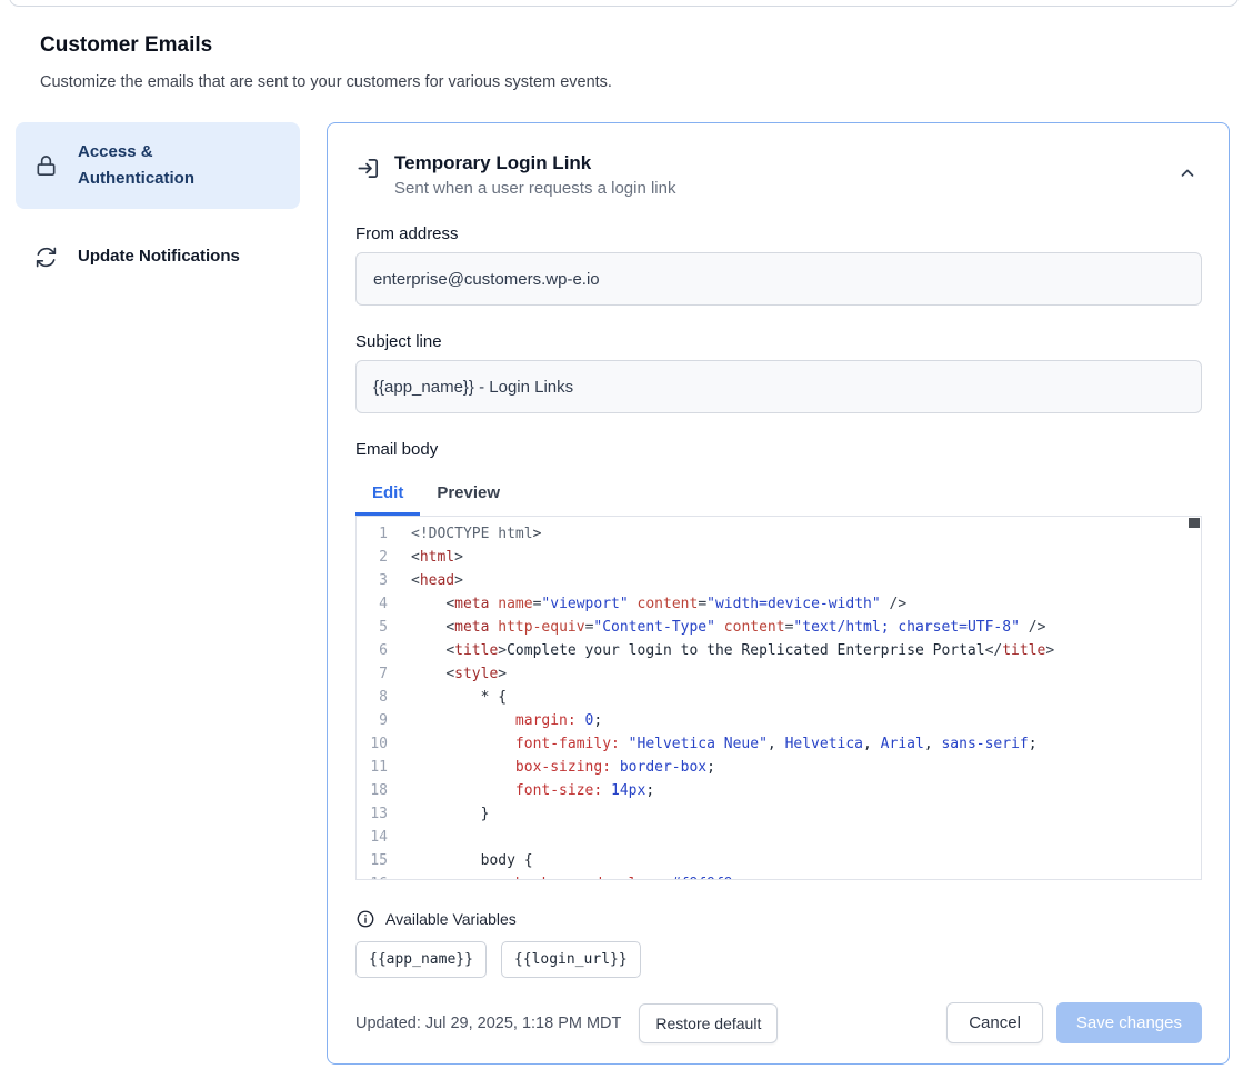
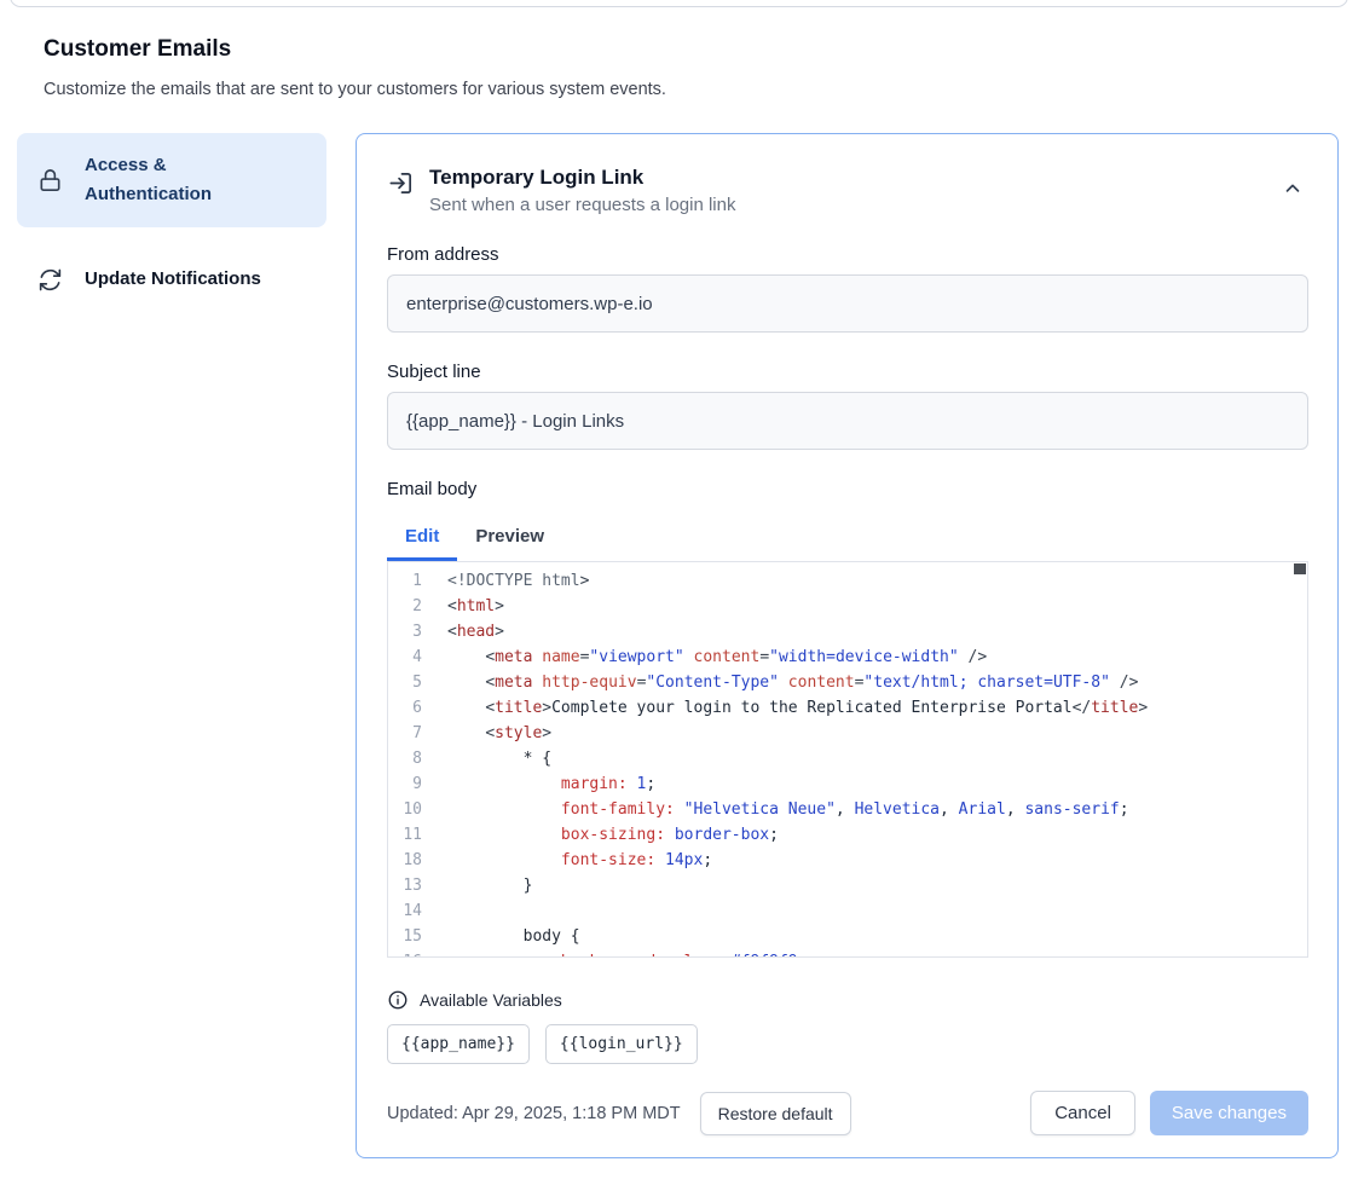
  Customer Emails
  Customize the emails that are sent to your customers for various system events.
  Access & Authentication
  Update Notifications
  Temporary Login Link
  Sent when a user requests a login link
  From address
  enterprise@customers.wp-e.io
  Subject line
  {{app_name}} - Login Links
  Email body
  Edit
  Preview
  1
  <!DOCTYPE html>
  2
  <html>
  3
  <head>
  4
  <meta name="viewport" content="width=device-width" />
  5
  <meta http-equiv="Content-Type" content="text/html; charset=UTF-8" />
  6
  <title>Complete your login to the Replicated Enterprise Portal</title>
  7
  <style>
  8
  * {
  9
- margin: 0;
+ margin: 1;
  10
  font-family: "Helvetica Neue", Helvetica, Arial, sans-serif;
  11
  box-sizing: border-box;
  18
  font-size: 14px;
  13
  }
  14
  15
  body {
  Available Variables
  {{app_name}}
  {{login_url}}
- Updated: Jul 29, 2025, 1:18 PM MDT
+ Updated: Apr 29, 2025, 1:18 PM MDT
  Restore default
  Cancel
  Save changes
